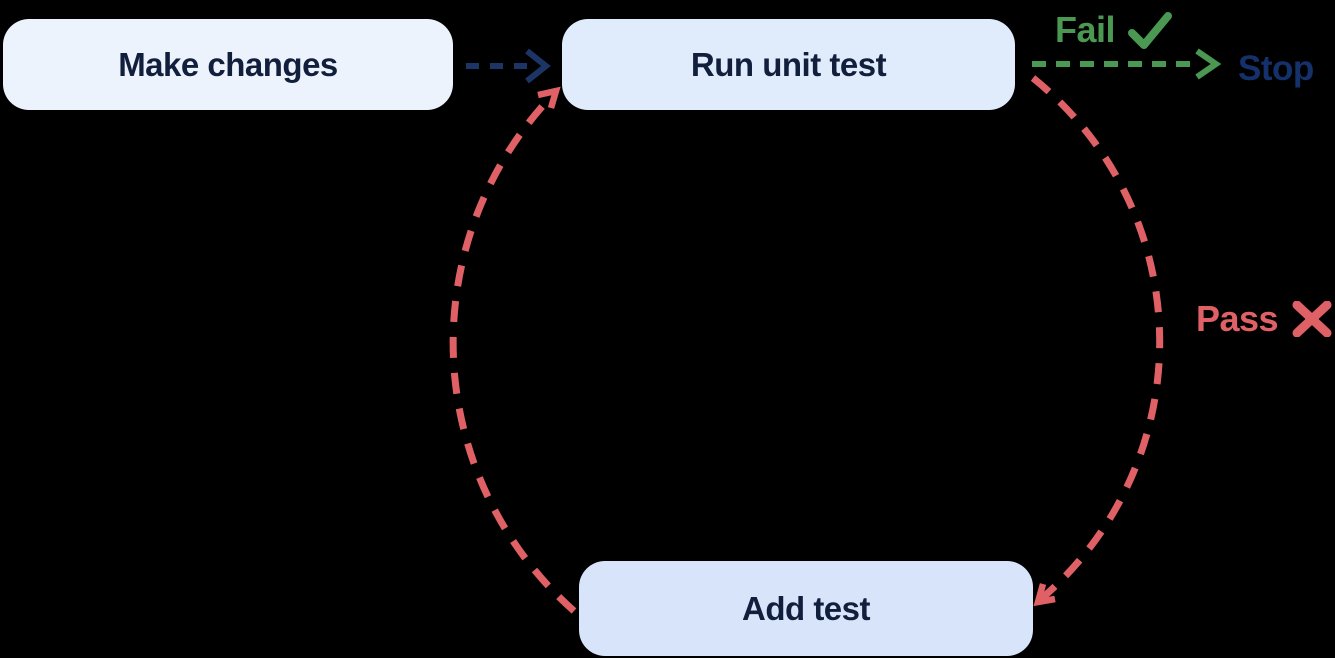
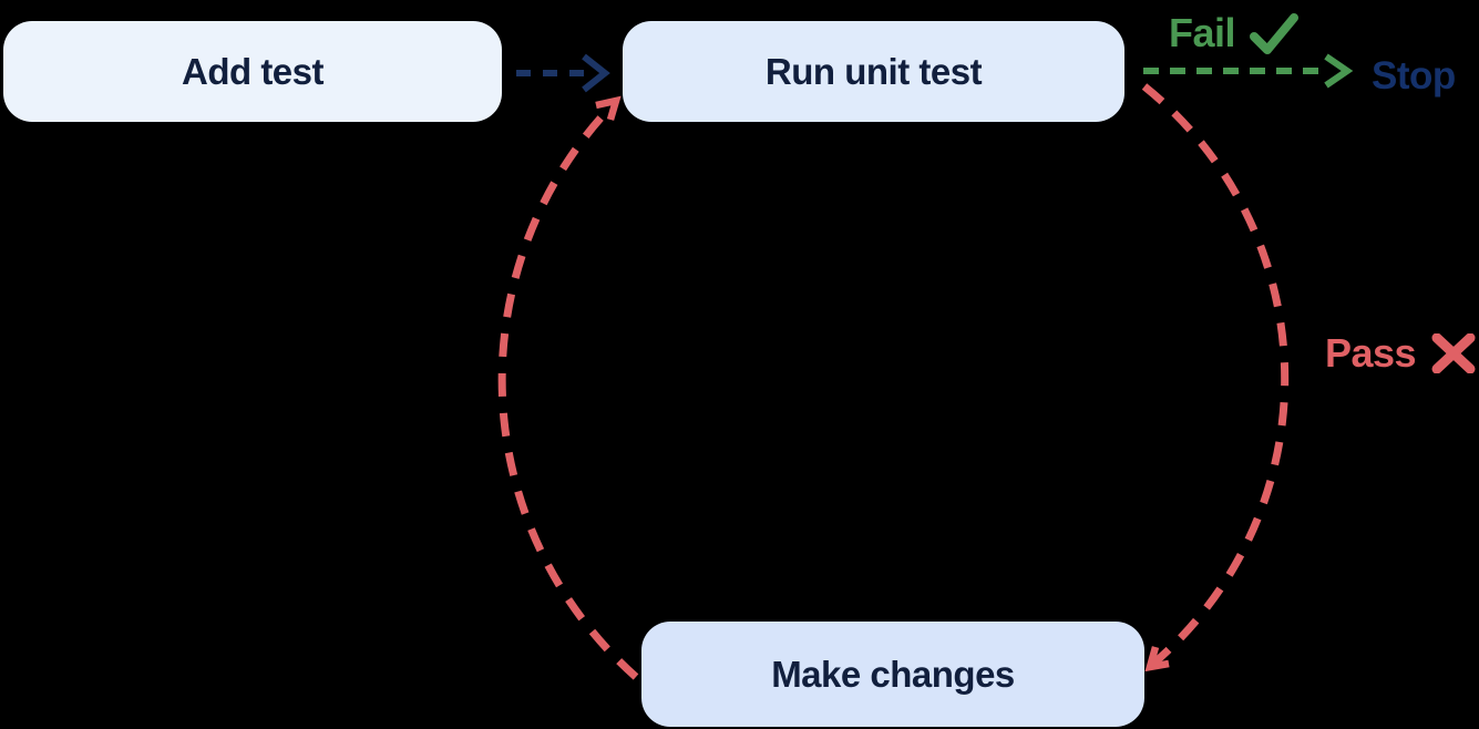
- Make changes
+ Add test
  Run unit test
- Add test
+ Make changes
  Fail
  Stop
  Pass
